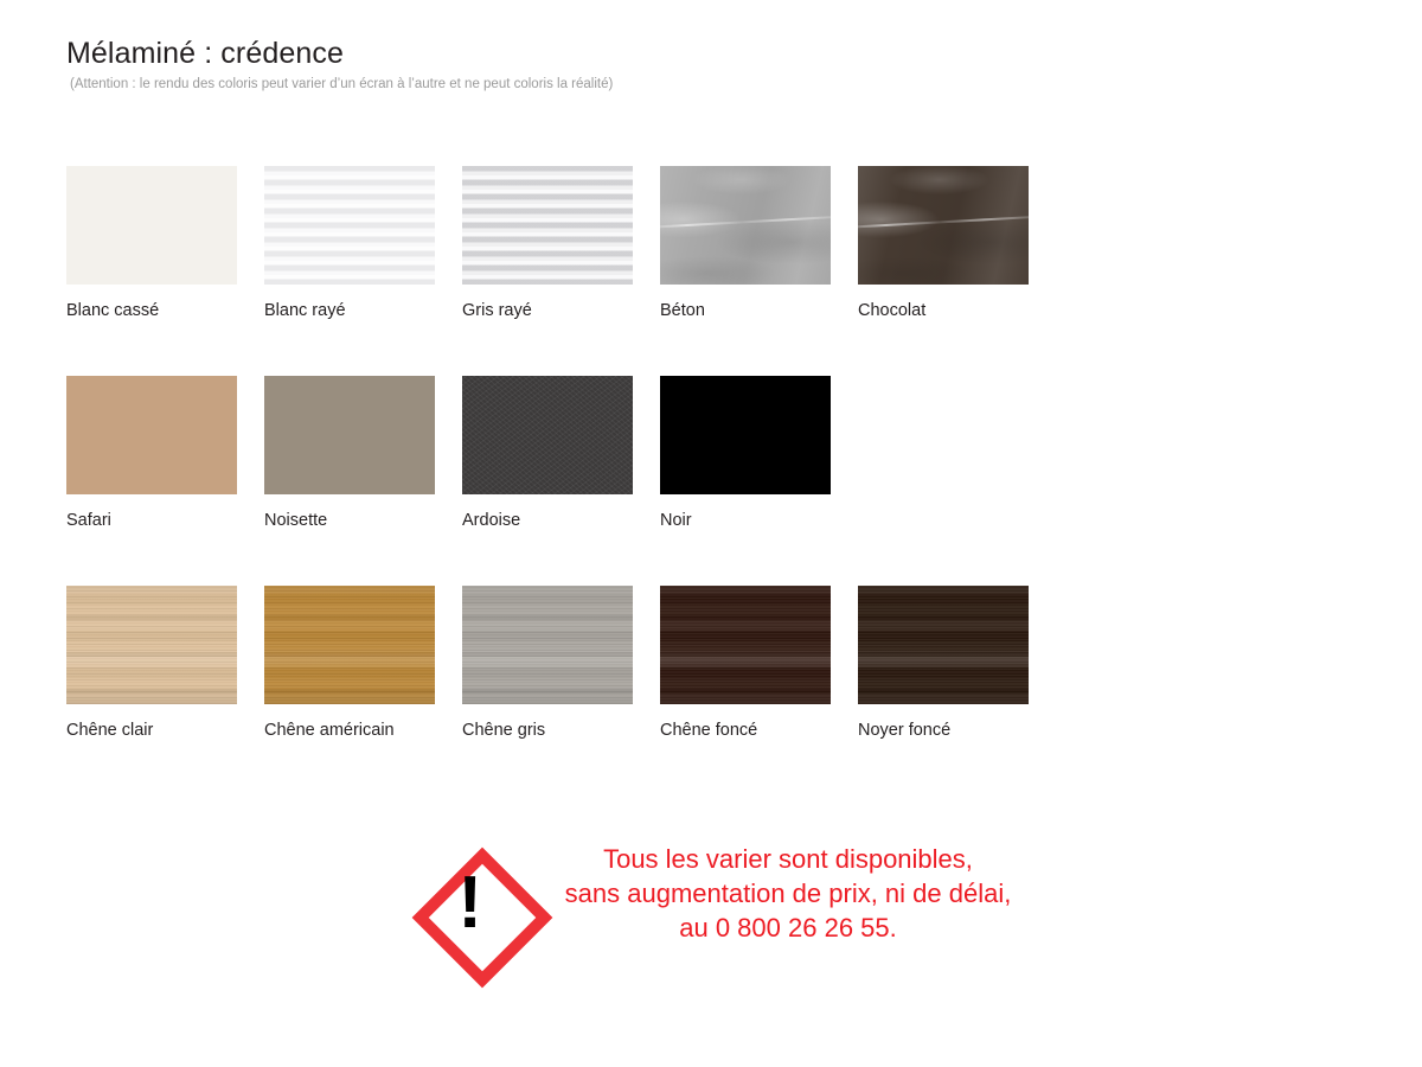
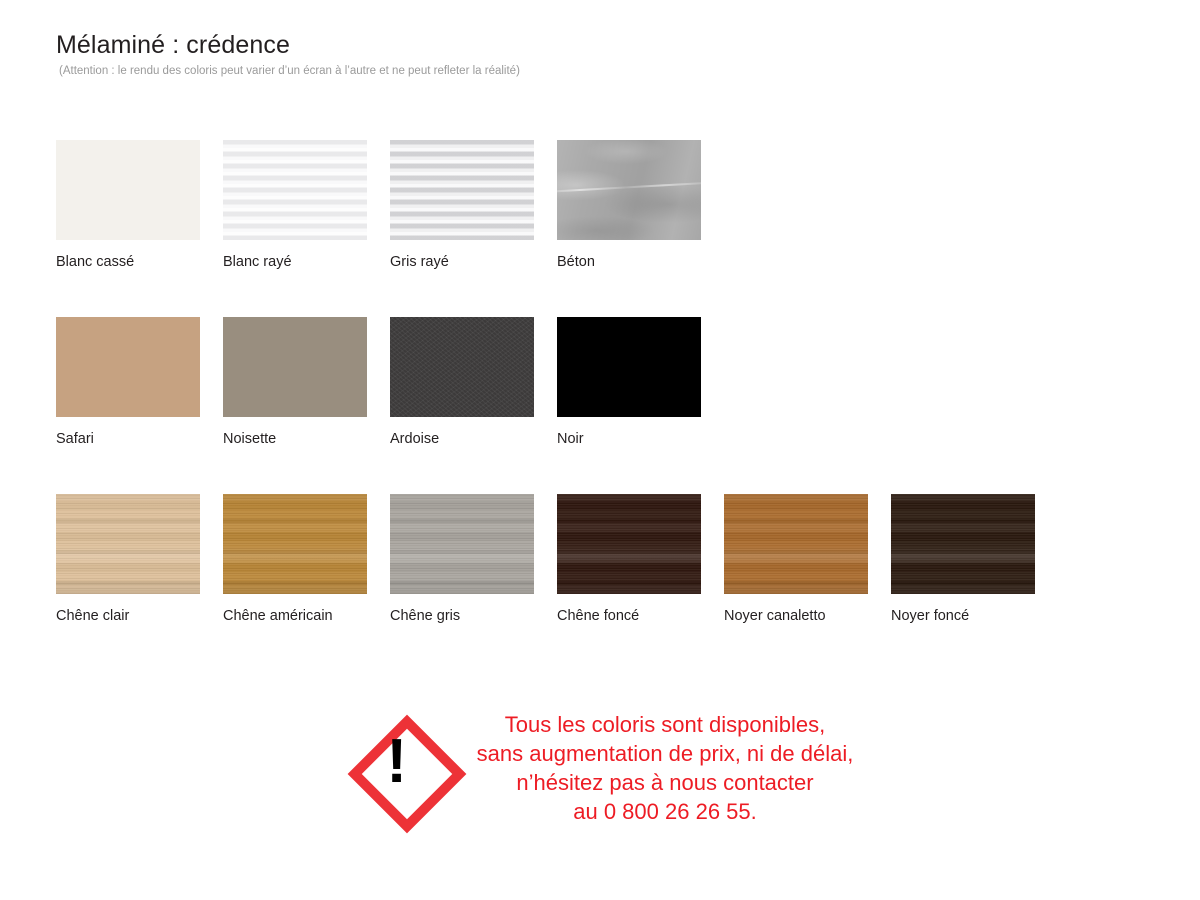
  Mélaminé : crédence
- (Attention : le rendu des coloris peut varier d’un écran à l’autre et ne peut coloris la réalité)
+ (Attention : le rendu des coloris peut varier d’un écran à l’autre et ne peut refleter la réalité)
  Blanc cassé
  Blanc rayé
  Gris rayé
  Béton
- Chocolat
  Safari
  Noisette
  Ardoise
  Noir
  Chêne clair
  Chêne américain
  Chêne gris
  Chêne foncé
+ Noyer canaletto
  Noyer foncé
  !
- Tous les varier sont disponibles,
+ Tous les coloris sont disponibles,
  sans augmentation de prix, ni de délai,
+ n’hésitez pas à nous contacter
  au 0 800 26 26 55.
